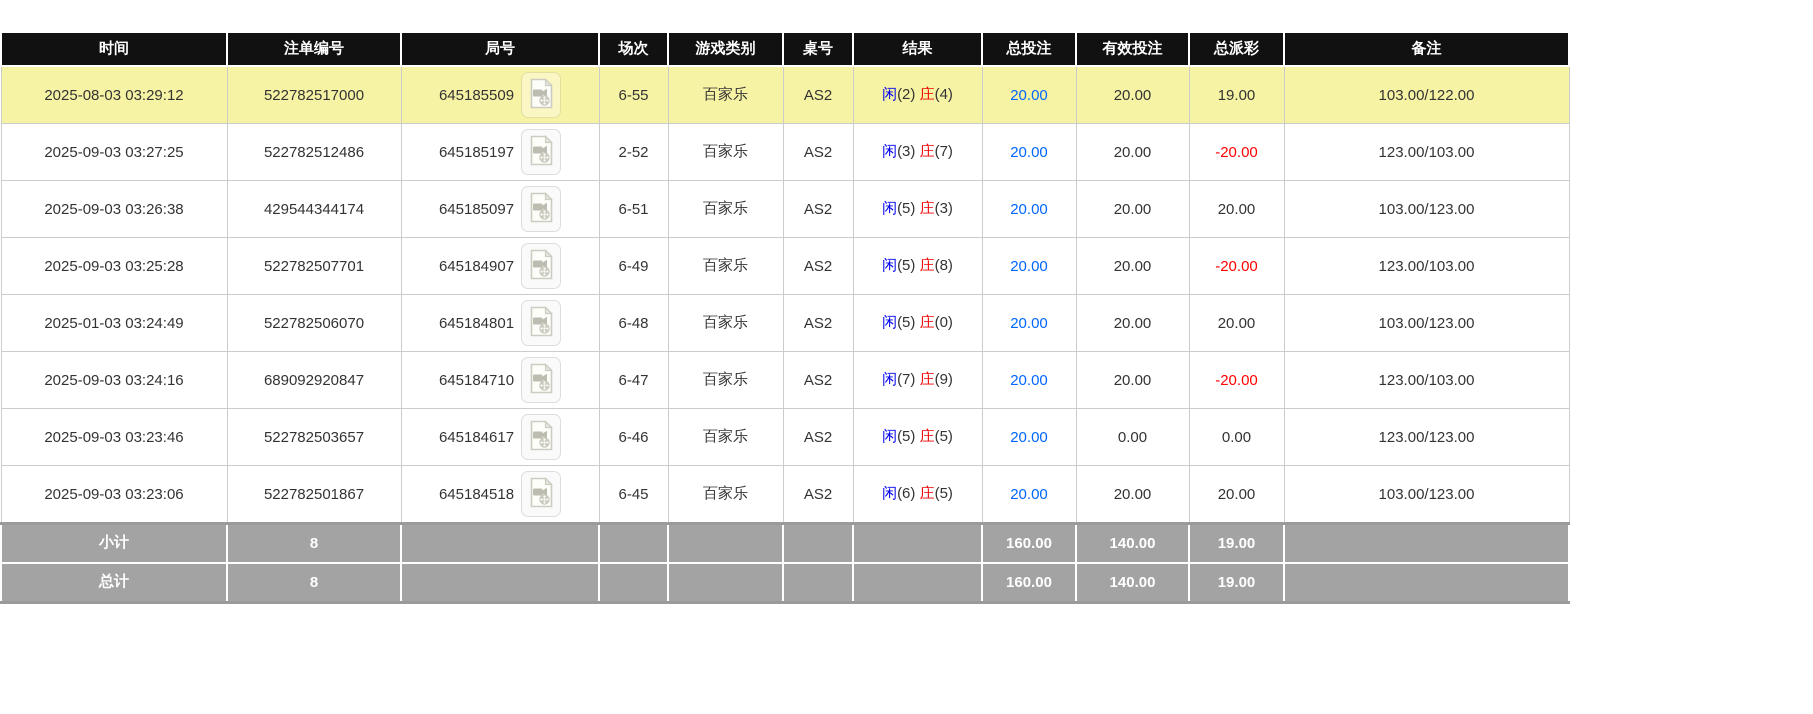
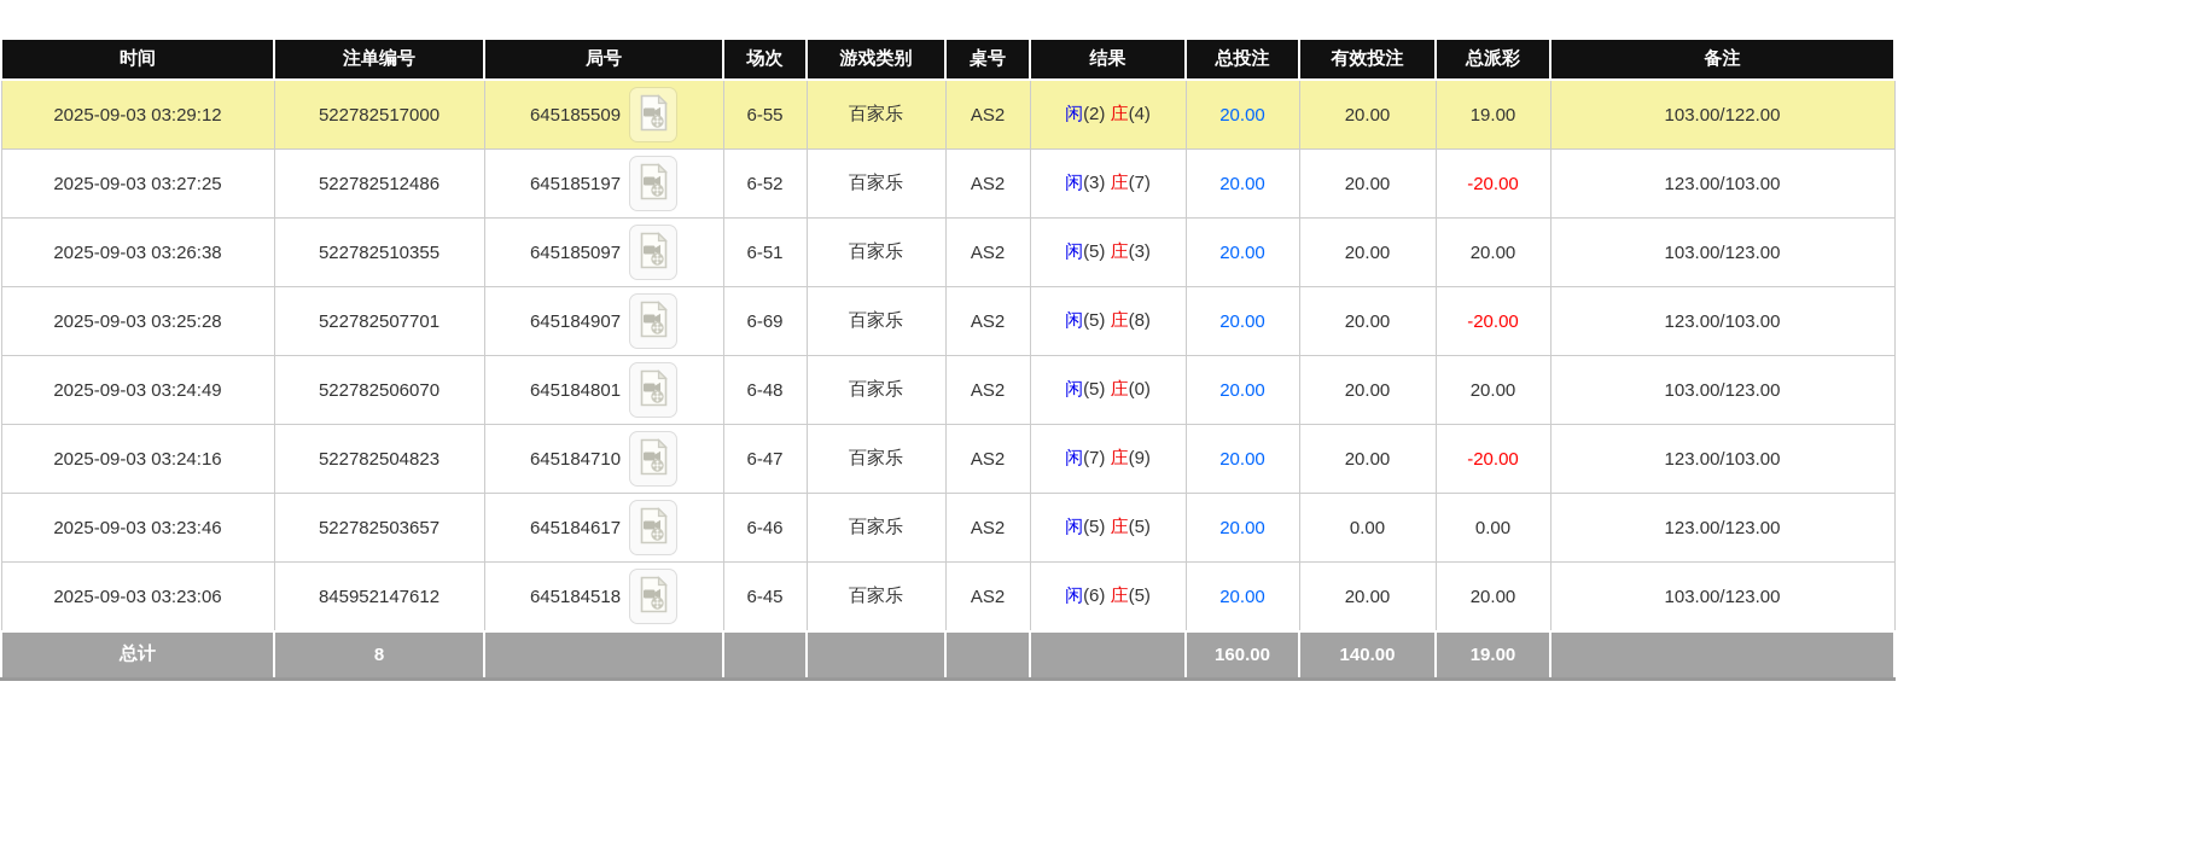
  时间	注单编号	局号	场次	游戏类别	桌号	结果	总投注	有效投注	总派彩	备注
- 2025-08-03 03:29:12	522782517000	645185509	6-55	百家乐	AS2	闲(2) 庄(4)	20.00	20.00	19.00	103.00/122.00
+ 2025-09-03 03:29:12	522782517000	645185509	6-55	百家乐	AS2	闲(2) 庄(4)	20.00	20.00	19.00	103.00/122.00
- 2025-09-03 03:27:25	522782512486	645185197	2-52	百家乐	AS2	闲(3) 庄(7)	20.00	20.00	-20.00	123.00/103.00
+ 2025-09-03 03:27:25	522782512486	645185197	6-52	百家乐	AS2	闲(3) 庄(7)	20.00	20.00	-20.00	123.00/103.00
- 2025-09-03 03:26:38	429544344174	645185097	6-51	百家乐	AS2	闲(5) 庄(3)	20.00	20.00	20.00	103.00/123.00
+ 2025-09-03 03:26:38	522782510355	645185097	6-51	百家乐	AS2	闲(5) 庄(3)	20.00	20.00	20.00	103.00/123.00
- 2025-09-03 03:25:28	522782507701	645184907	6-49	百家乐	AS2	闲(5) 庄(8)	20.00	20.00	-20.00	123.00/103.00
+ 2025-09-03 03:25:28	522782507701	645184907	6-69	百家乐	AS2	闲(5) 庄(8)	20.00	20.00	-20.00	123.00/103.00
- 2025-01-03 03:24:49	522782506070	645184801	6-48	百家乐	AS2	闲(5) 庄(0)	20.00	20.00	20.00	103.00/123.00
+ 2025-09-03 03:24:49	522782506070	645184801	6-48	百家乐	AS2	闲(5) 庄(0)	20.00	20.00	20.00	103.00/123.00
- 2025-09-03 03:24:16	689092920847	645184710	6-47	百家乐	AS2	闲(7) 庄(9)	20.00	20.00	-20.00	123.00/103.00
+ 2025-09-03 03:24:16	522782504823	645184710	6-47	百家乐	AS2	闲(7) 庄(9)	20.00	20.00	-20.00	123.00/103.00
  2025-09-03 03:23:46	522782503657	645184617	6-46	百家乐	AS2	闲(5) 庄(5)	20.00	0.00	0.00	123.00/123.00
- 2025-09-03 03:23:06	522782501867	645184518	6-45	百家乐	AS2	闲(6) 庄(5)	20.00	20.00	20.00	103.00/123.00
+ 2025-09-03 03:23:06	845952147612	645184518	6-45	百家乐	AS2	闲(6) 庄(5)	20.00	20.00	20.00	103.00/123.00
- 小计	8						160.00	140.00	19.00
  总计	8						160.00	140.00	19.00
